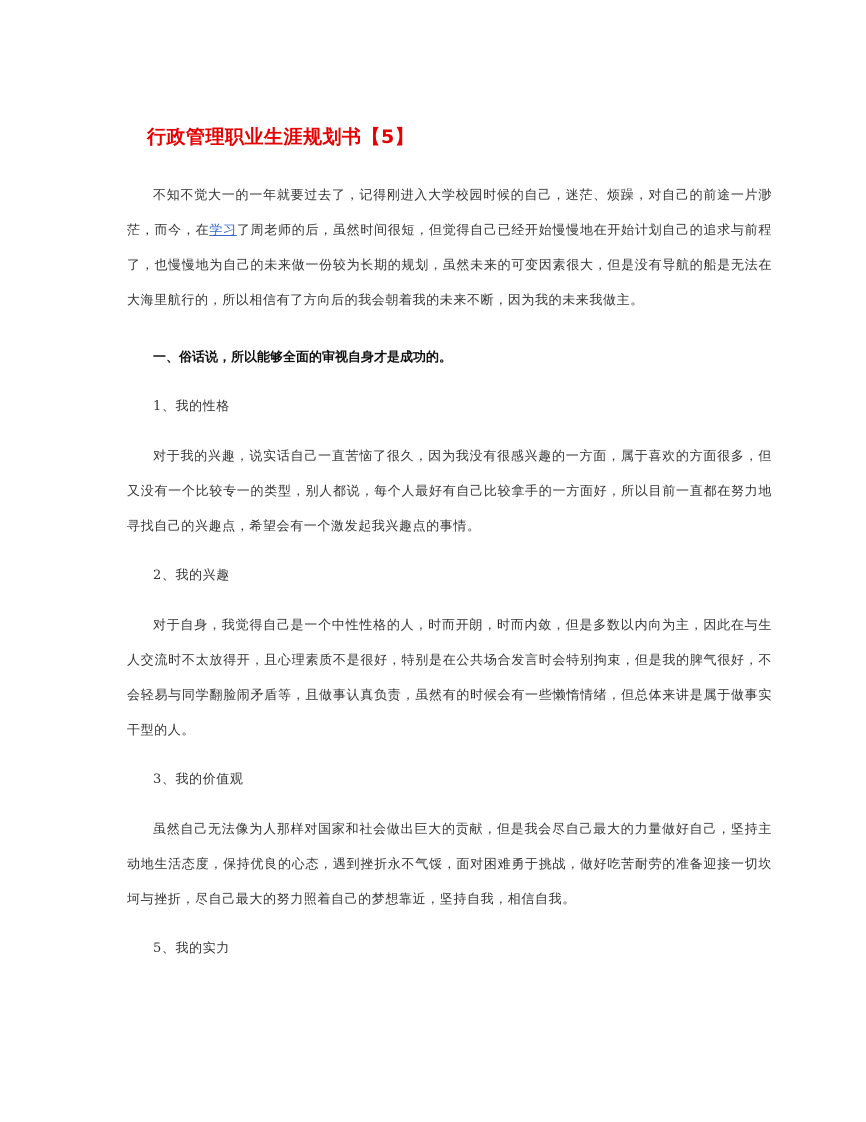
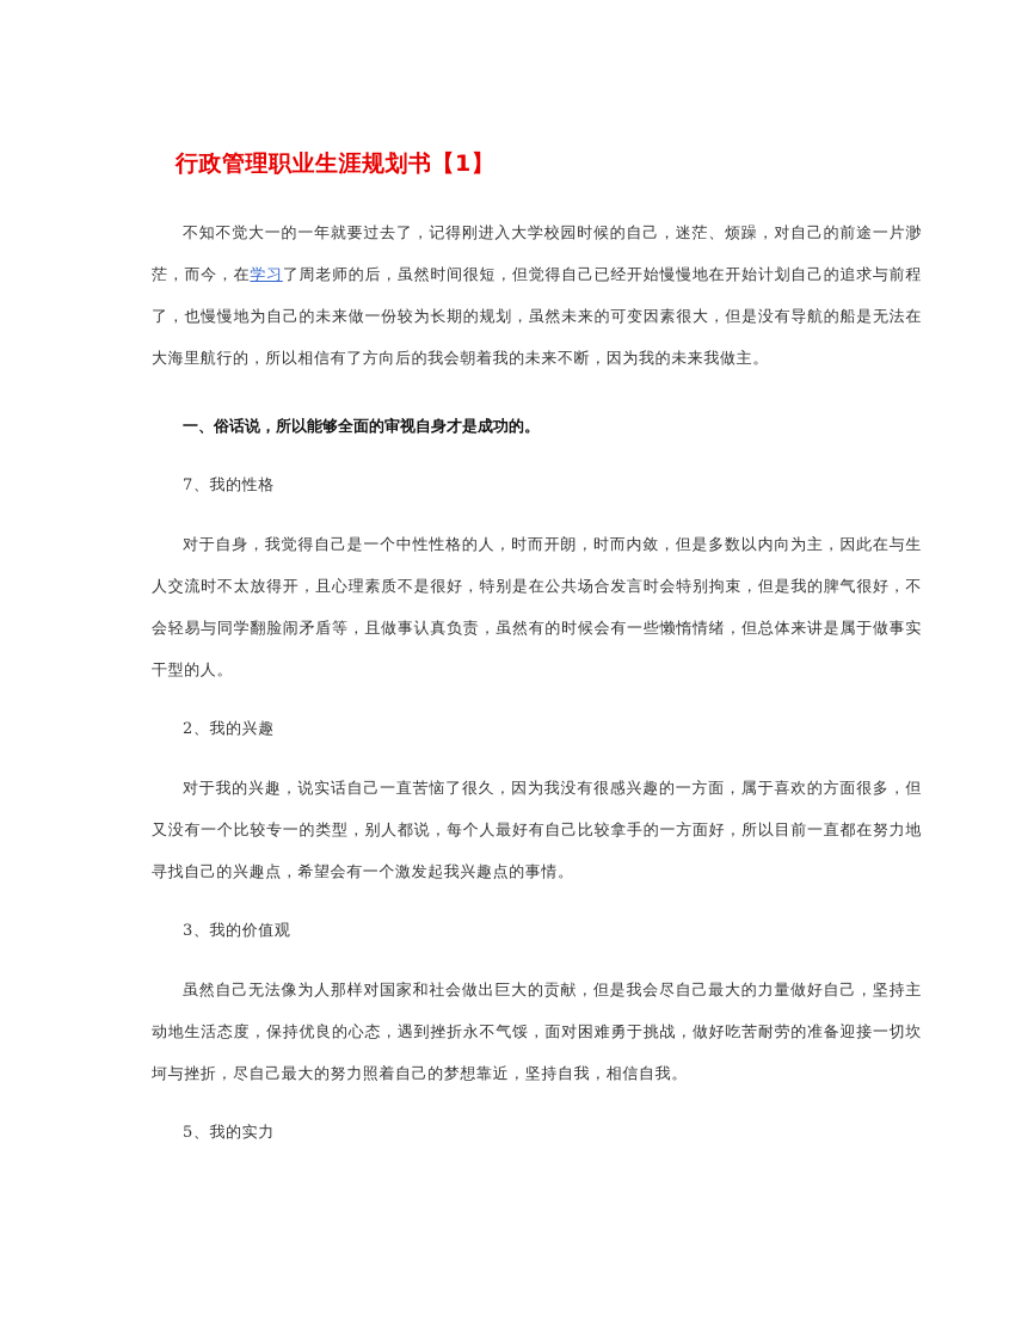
- 行政管理职业生涯规划书【5】
+ 行政管理职业生涯规划书【1】
  不知不觉大一的一年就要过去了，记得刚进入大学校园时候的自己，迷茫、烦躁，对自己的前途一片渺茫，而今，在学习了周老师的后，虽然时间很短，但觉得自己已经开始慢慢地在开始计划自己的追求与前程了，也慢慢地为自己的未来做一份较为长期的规划，虽然未来的可变因素很大，但是没有导航的船是无法在大海里航行的，所以相信有了方向后的我会朝着我的未来不断，因为我的未来我做主。
  一、俗话说，所以能够全面的审视自身才是成功的。
- 1、我的性格
+ 7、我的性格
- 对于我的兴趣，说实话自己一直苦恼了很久，因为我没有很感兴趣的一方面，属于喜欢的方面很多，但又没有一个比较专一的类型，别人都说，每个人最好有自己比较拿手的一方面好，所以目前一直都在努力地寻找自己的兴趣点，希望会有一个激发起我兴趣点的事情。
+ 对于自身，我觉得自己是一个中性性格的人，时而开朗，时而内敛，但是多数以内向为主，因此在与生人交流时不太放得开，且心理素质不是很好，特别是在公共场合发言时会特别拘束，但是我的脾气很好，不会轻易与同学翻脸闹矛盾等，且做事认真负责，虽然有的时候会有一些懒惰情绪，但总体来讲是属于做事实干型的人。
  2、我的兴趣
- 对于自身，我觉得自己是一个中性性格的人，时而开朗，时而内敛，但是多数以内向为主，因此在与生人交流时不太放得开，且心理素质不是很好，特别是在公共场合发言时会特别拘束，但是我的脾气很好，不会轻易与同学翻脸闹矛盾等，且做事认真负责，虽然有的时候会有一些懒惰情绪，但总体来讲是属于做事实干型的人。
+ 对于我的兴趣，说实话自己一直苦恼了很久，因为我没有很感兴趣的一方面，属于喜欢的方面很多，但又没有一个比较专一的类型，别人都说，每个人最好有自己比较拿手的一方面好，所以目前一直都在努力地寻找自己的兴趣点，希望会有一个激发起我兴趣点的事情。
  3、我的价值观
  虽然自己无法像为人那样对国家和社会做出巨大的贡献，但是我会尽自己最大的力量做好自己，坚持主动地生活态度，保持优良的心态，遇到挫折永不气馁，面对困难勇于挑战，做好吃苦耐劳的准备迎接一切坎坷与挫折，尽自己最大的努力照着自己的梦想靠近，坚持自我，相信自我。
  5、我的实力
